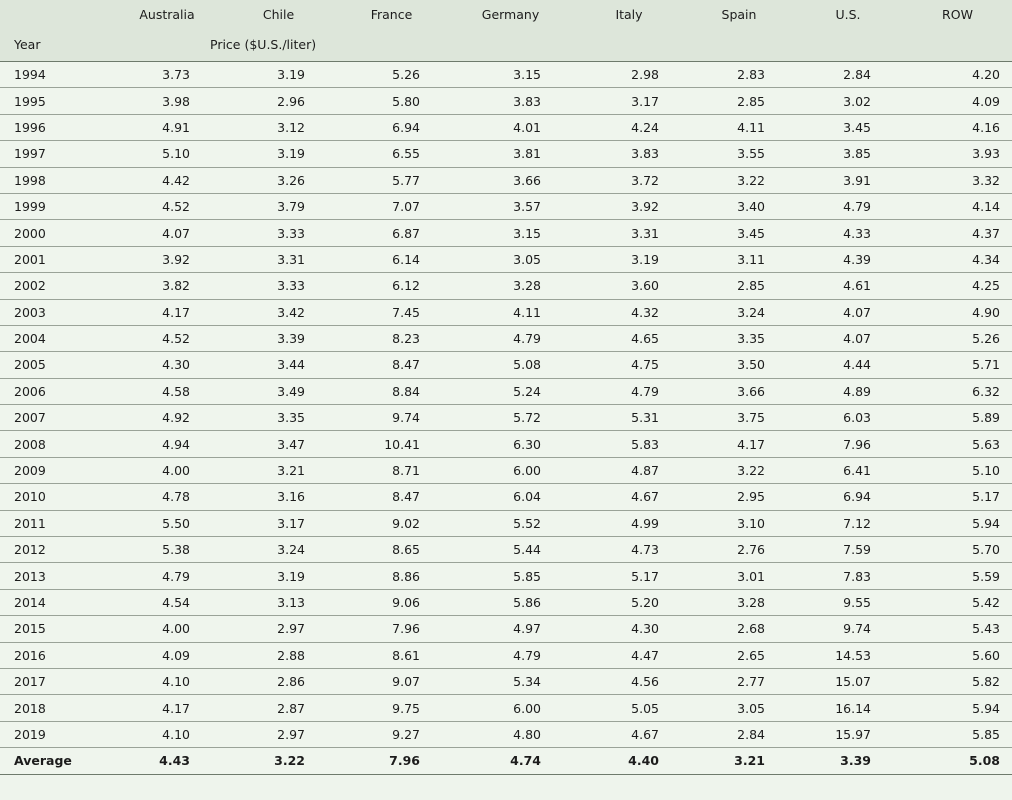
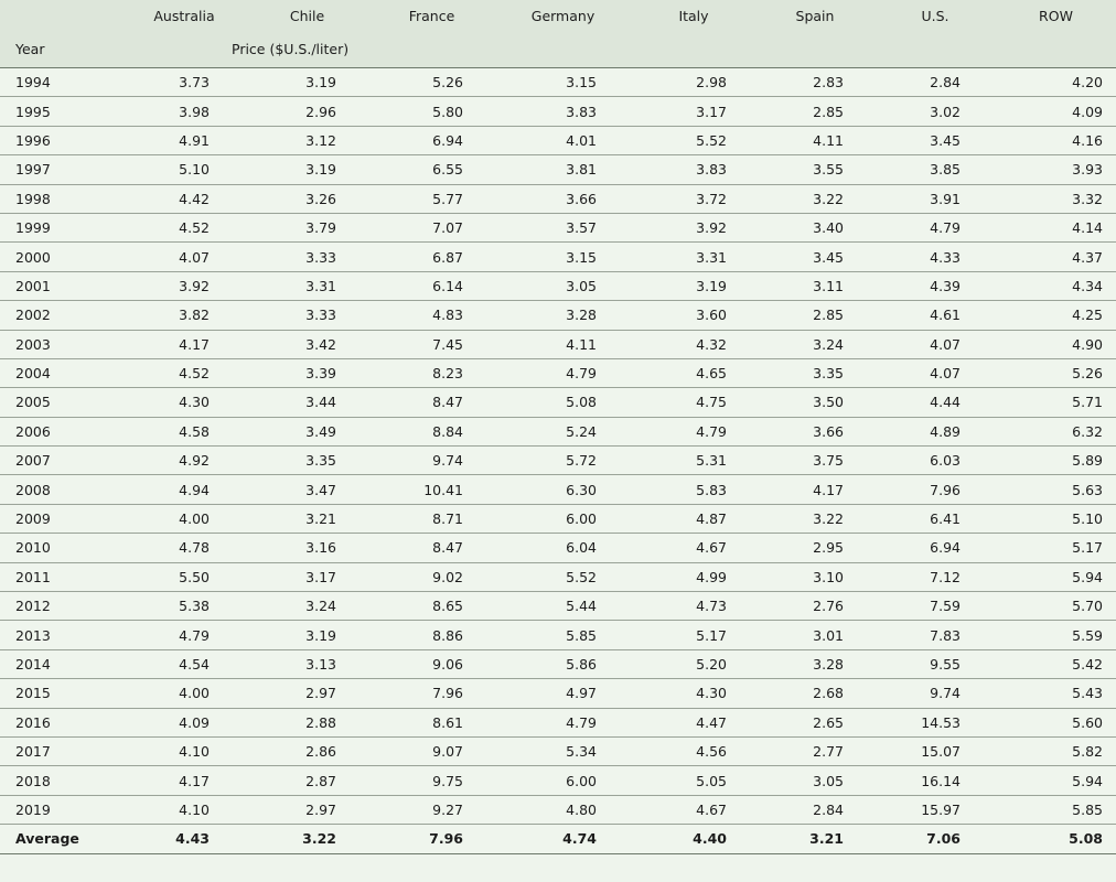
  	Australia	Chile	France	Germany	Italy	Spain	U.S.	ROW
  Year	Price ($U.S./liter)
  1994	3.73	3.19	5.26	3.15	2.98	2.83	2.84	4.20
  1995	3.98	2.96	5.80	3.83	3.17	2.85	3.02	4.09
- 1996	4.91	3.12	6.94	4.01	4.24	4.11	3.45	4.16
+ 1996	4.91	3.12	6.94	4.01	5.52	4.11	3.45	4.16
  1997	5.10	3.19	6.55	3.81	3.83	3.55	3.85	3.93
  1998	4.42	3.26	5.77	3.66	3.72	3.22	3.91	3.32
  1999	4.52	3.79	7.07	3.57	3.92	3.40	4.79	4.14
  2000	4.07	3.33	6.87	3.15	3.31	3.45	4.33	4.37
  2001	3.92	3.31	6.14	3.05	3.19	3.11	4.39	4.34
- 2002	3.82	3.33	6.12	3.28	3.60	2.85	4.61	4.25
+ 2002	3.82	3.33	4.83	3.28	3.60	2.85	4.61	4.25
  2003	4.17	3.42	7.45	4.11	4.32	3.24	4.07	4.90
  2004	4.52	3.39	8.23	4.79	4.65	3.35	4.07	5.26
  2005	4.30	3.44	8.47	5.08	4.75	3.50	4.44	5.71
  2006	4.58	3.49	8.84	5.24	4.79	3.66	4.89	6.32
  2007	4.92	3.35	9.74	5.72	5.31	3.75	6.03	5.89
  2008	4.94	3.47	10.41	6.30	5.83	4.17	7.96	5.63
  2009	4.00	3.21	8.71	6.00	4.87	3.22	6.41	5.10
  2010	4.78	3.16	8.47	6.04	4.67	2.95	6.94	5.17
  2011	5.50	3.17	9.02	5.52	4.99	3.10	7.12	5.94
  2012	5.38	3.24	8.65	5.44	4.73	2.76	7.59	5.70
  2013	4.79	3.19	8.86	5.85	5.17	3.01	7.83	5.59
  2014	4.54	3.13	9.06	5.86	5.20	3.28	9.55	5.42
  2015	4.00	2.97	7.96	4.97	4.30	2.68	9.74	5.43
  2016	4.09	2.88	8.61	4.79	4.47	2.65	14.53	5.60
  2017	4.10	2.86	9.07	5.34	4.56	2.77	15.07	5.82
  2018	4.17	2.87	9.75	6.00	5.05	3.05	16.14	5.94
  2019	4.10	2.97	9.27	4.80	4.67	2.84	15.97	5.85
- Average	4.43	3.22	7.96	4.74	4.40	3.21	3.39	5.08
+ Average	4.43	3.22	7.96	4.74	4.40	3.21	7.06	5.08
